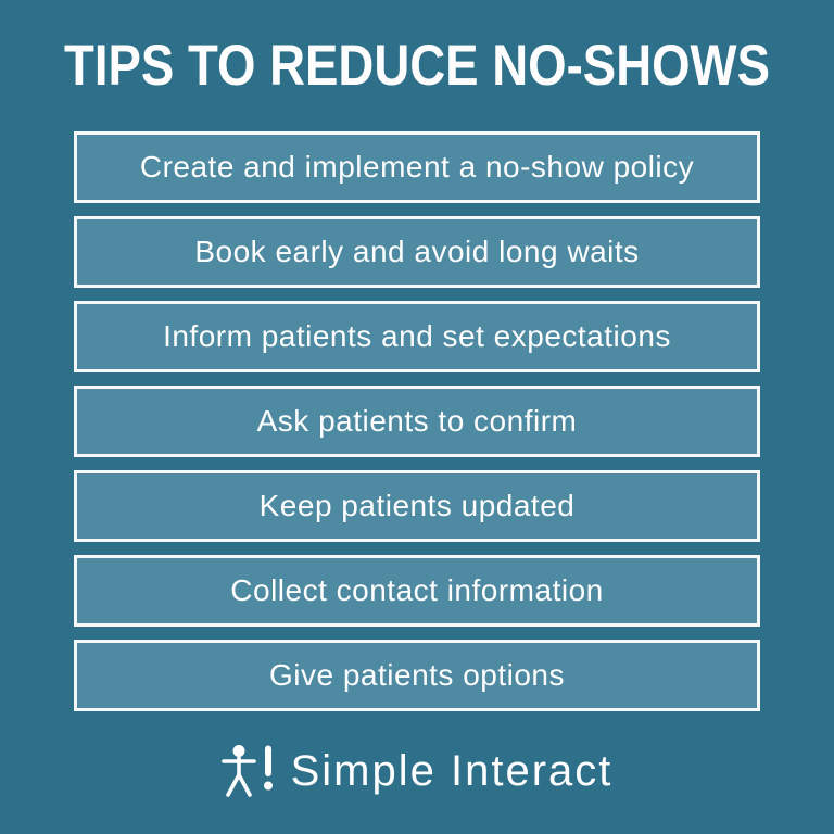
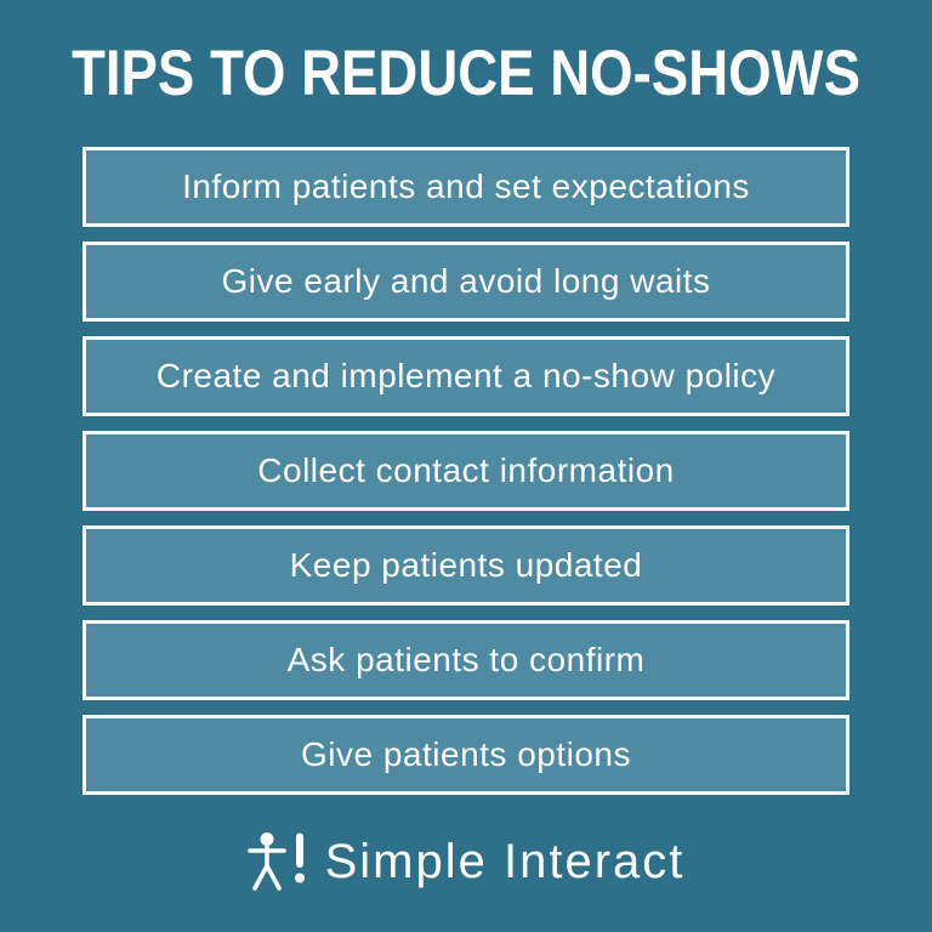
  TIPS TO REDUCE NO-SHOWS
- Create and implement a no-show policy
+ Inform patients and set expectations
- Book early and avoid long waits
+ Give early and avoid long waits
- Inform patients and set expectations
+ Create and implement a no-show policy
- Ask patients to confirm
+ Collect contact information
  Keep patients updated
- Collect contact information
+ Ask patients to confirm
  Give patients options
  Simple Interact
